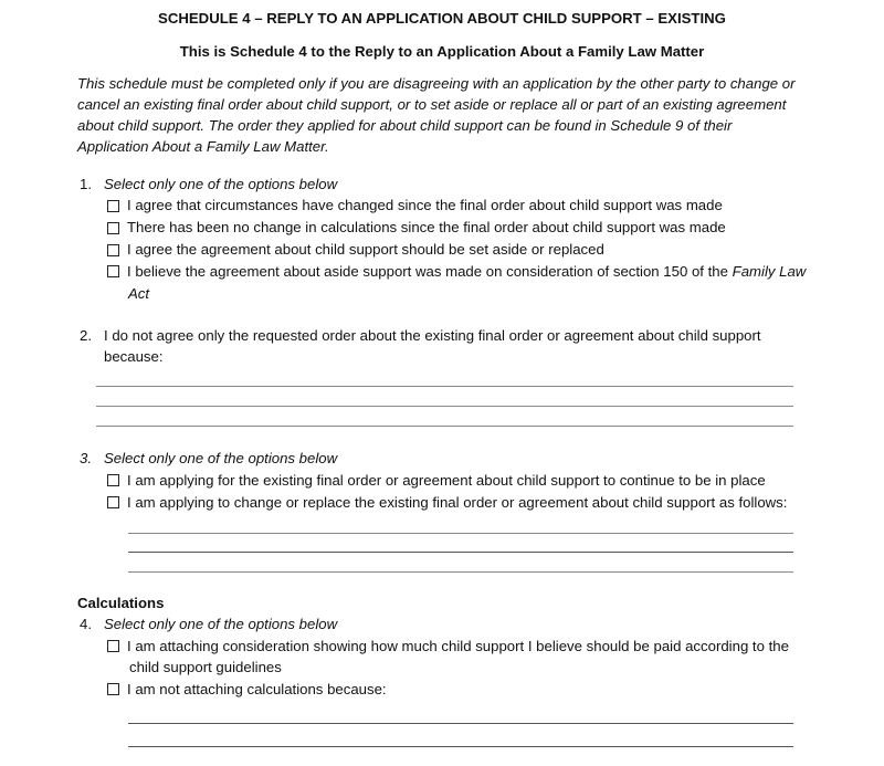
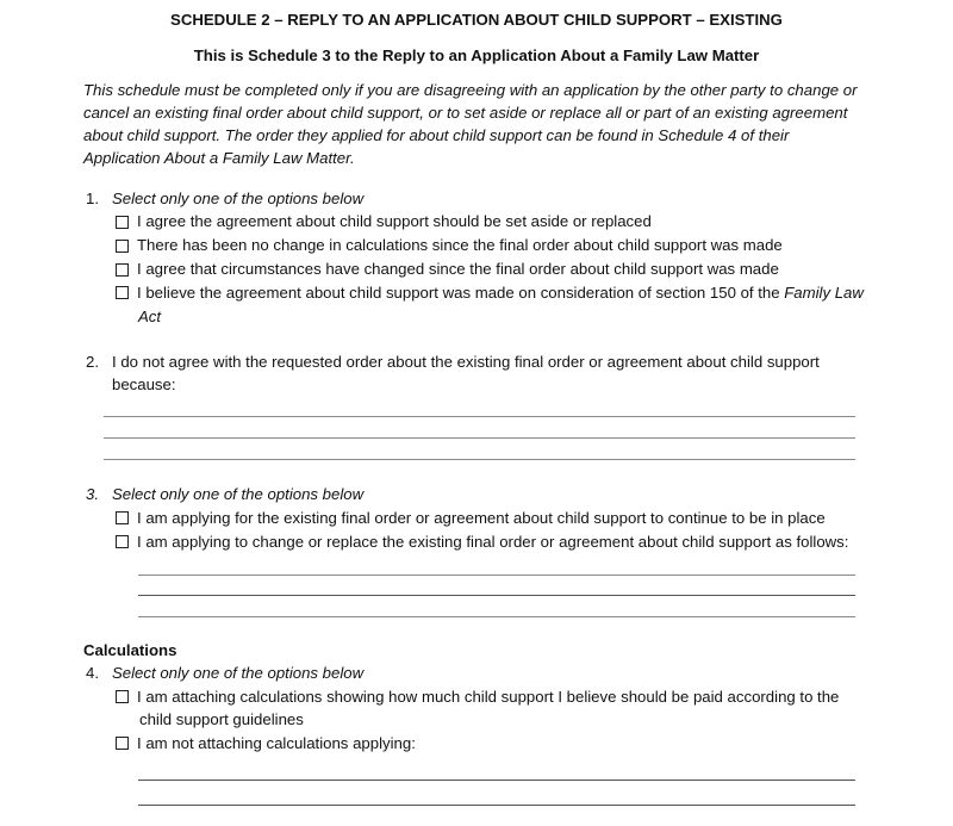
- SCHEDULE 4 – REPLY TO AN APPLICATION ABOUT CHILD SUPPORT – EXISTING
+ SCHEDULE 2 – REPLY TO AN APPLICATION ABOUT CHILD SUPPORT – EXISTING
- This is Schedule 4 to the Reply to an Application About a Family Law Matter
+ This is Schedule 3 to the Reply to an Application About a Family Law Matter
- This schedule must be completed only if you are disagreeing with an application by the other party to change or cancel an existing final order about child support, or to set aside or replace all or part of an existing agreement about child support. The order they applied for about child support can be found in Schedule 9 of their Application About a Family Law Matter.
+ This schedule must be completed only if you are disagreeing with an application by the other party to change or cancel an existing final order about child support, or to set aside or replace all or part of an existing agreement about child support. The order they applied for about child support can be found in Schedule 4 of their Application About a Family Law Matter.
  1.
  Select only one of the options below
- I agree that circumstances have changed since the final order about child support was made
+ I agree the agreement about child support should be set aside or replaced
  There has been no change in calculations since the final order about child support was made
- I agree the agreement about child support should be set aside or replaced
+ I agree that circumstances have changed since the final order about child support was made
- I believe the agreement about aside support was made on consideration of section 150 of the Family Law
+ I believe the agreement about child support was made on consideration of section 150 of the Family Law
  Act
  2.
- I do not agree only the requested order about the existing final order or agreement about child support
+ I do not agree with the requested order about the existing final order or agreement about child support
  because:
  3.
  Select only one of the options below
  I am applying for the existing final order or agreement about child support to continue to be in place
  I am applying to change or replace the existing final order or agreement about child support as follows:
  Calculations
  4.
  Select only one of the options below
- I am attaching consideration showing how much child support I believe should be paid according to the
+ I am attaching calculations showing how much child support I believe should be paid according to the
  child support guidelines
- I am not attaching calculations because:
+ I am not attaching calculations applying:
